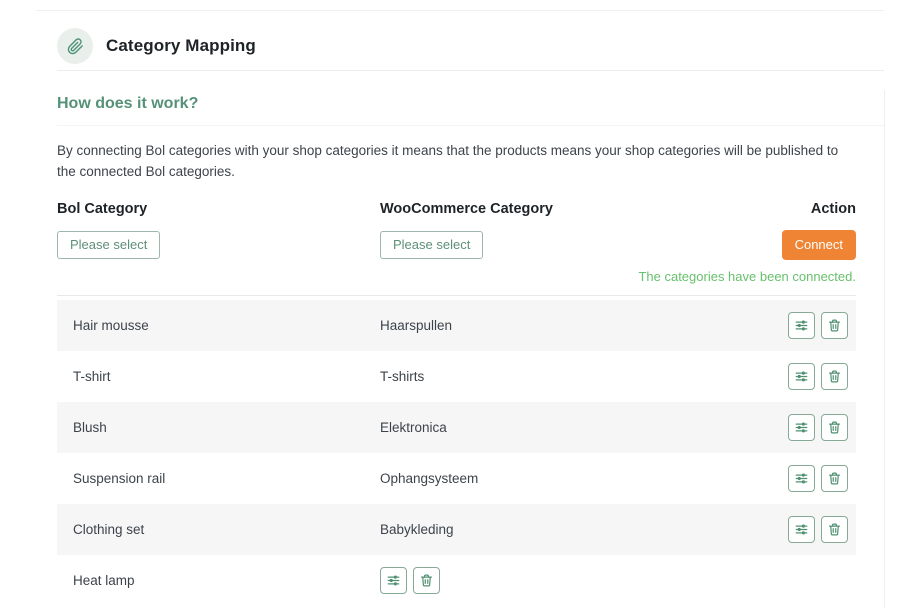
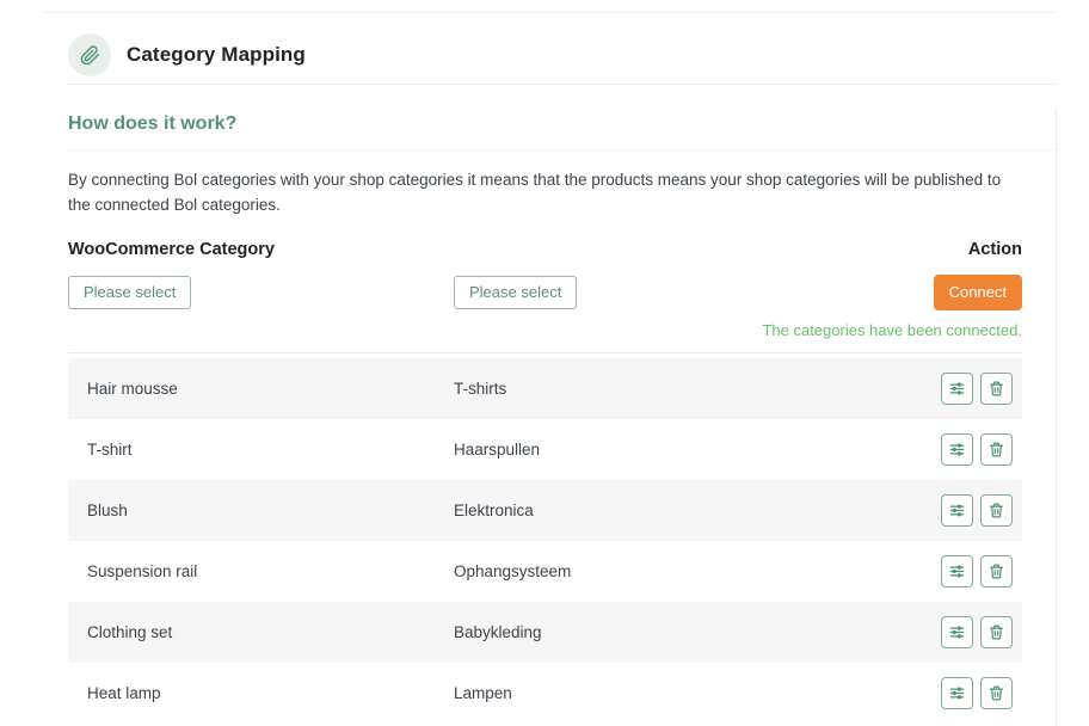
  Category Mapping
  How does it work?
  By connecting Bol categories with your shop categories it means that the products means your shop categories will be published to the connected Bol categories.
- Bol Category
  WooCommerce Category
  Action
  Please select
  Please select
  Connect
  The categories have been connected.
  Hair mousse
- Haarspullen
+ T-shirts
  T-shirt
- T-shirts
+ Haarspullen
  Blush
  Elektronica
  Suspension rail
  Ophangsysteem
  Clothing set
  Babykleding
  Heat lamp
+ Lampen
